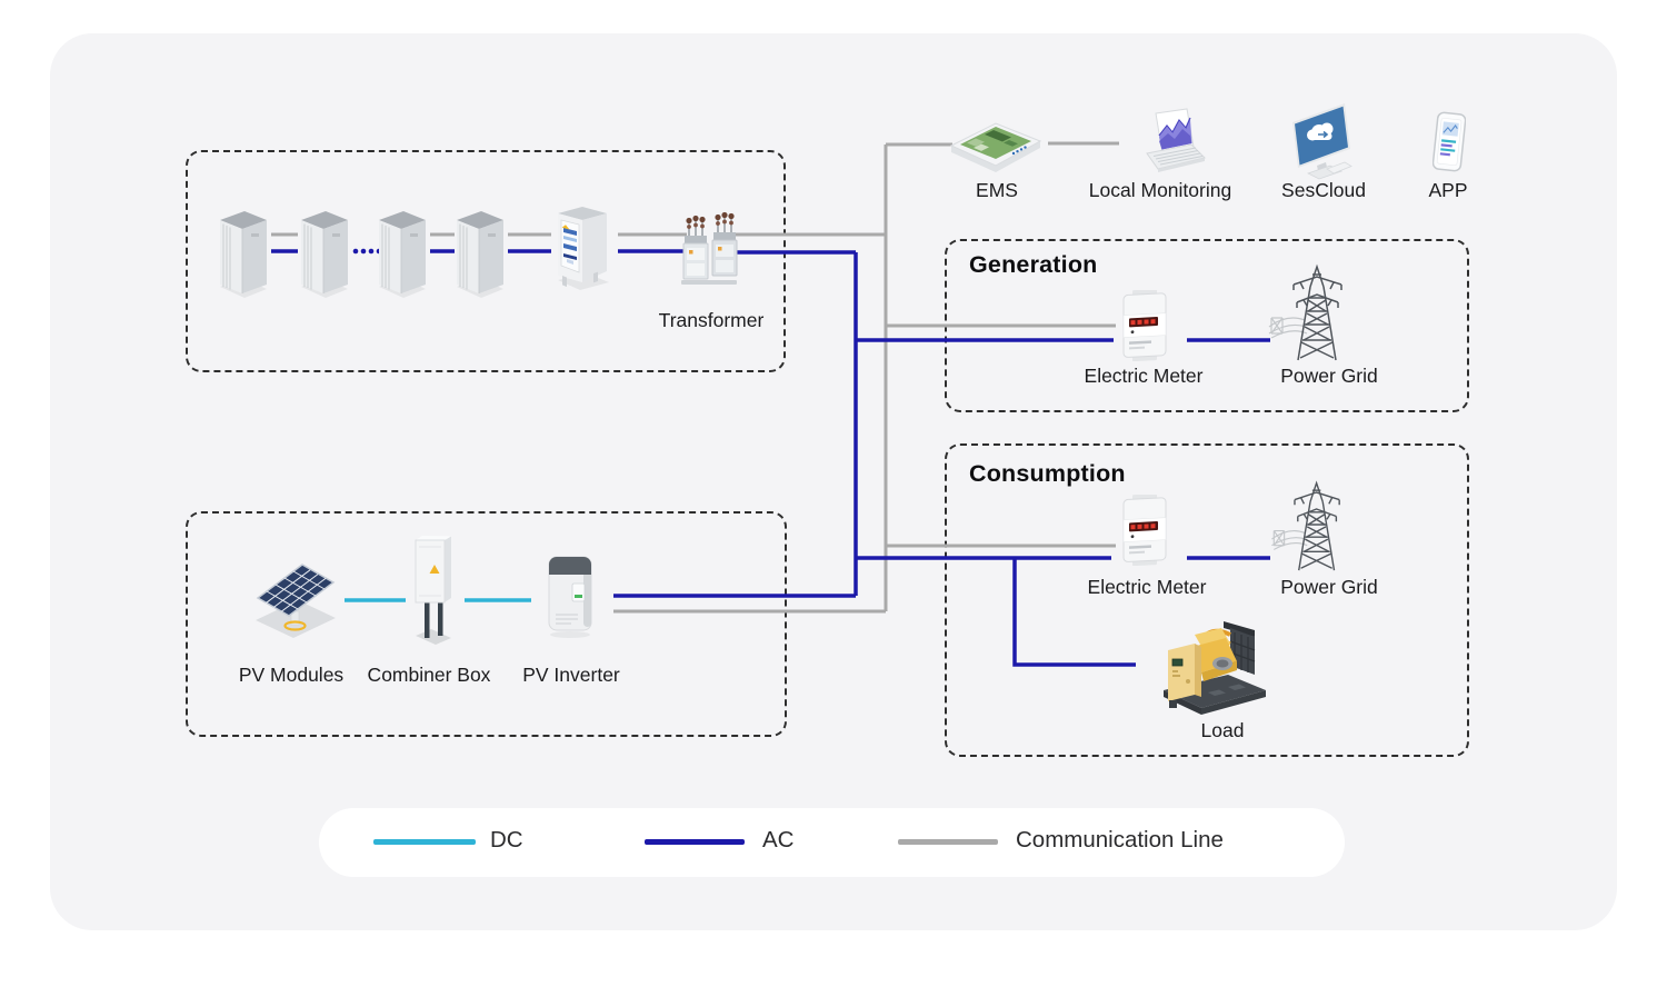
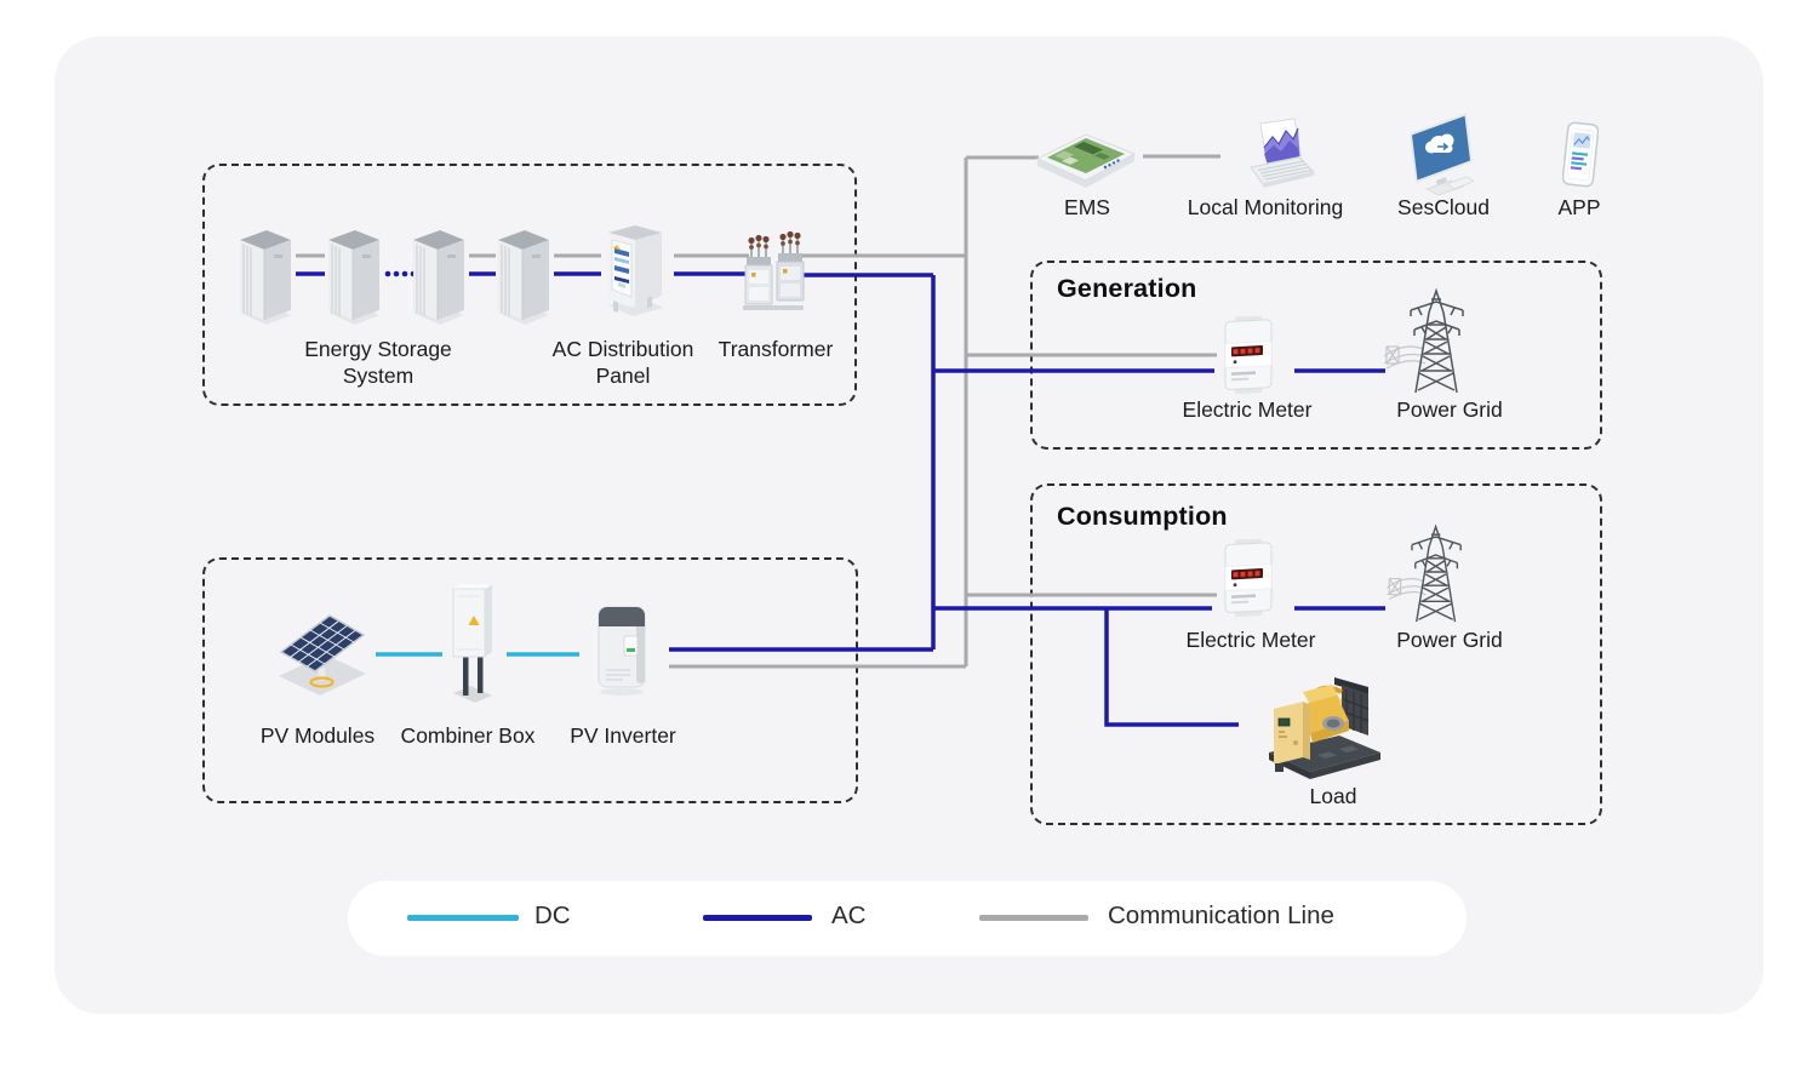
+ Energy Storage System
+ AC Distribution Panel
  Transformer
  EMS
  Local Monitoring
  SesCloud
  APP
  Generation
  Electric Meter
  Power Grid
  Consumption
  Electric Meter
  Power Grid
  Load
  PV Modules
  Combiner Box
  PV Inverter
  DC
  AC
  Communication Line
